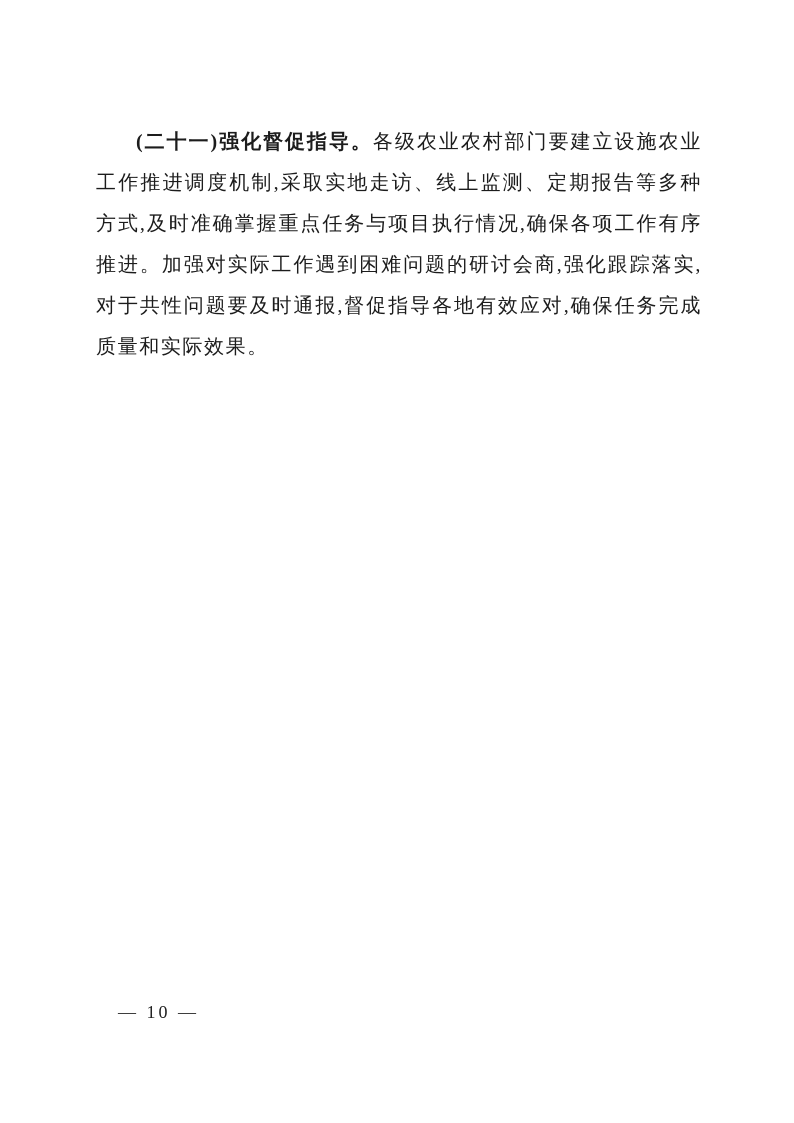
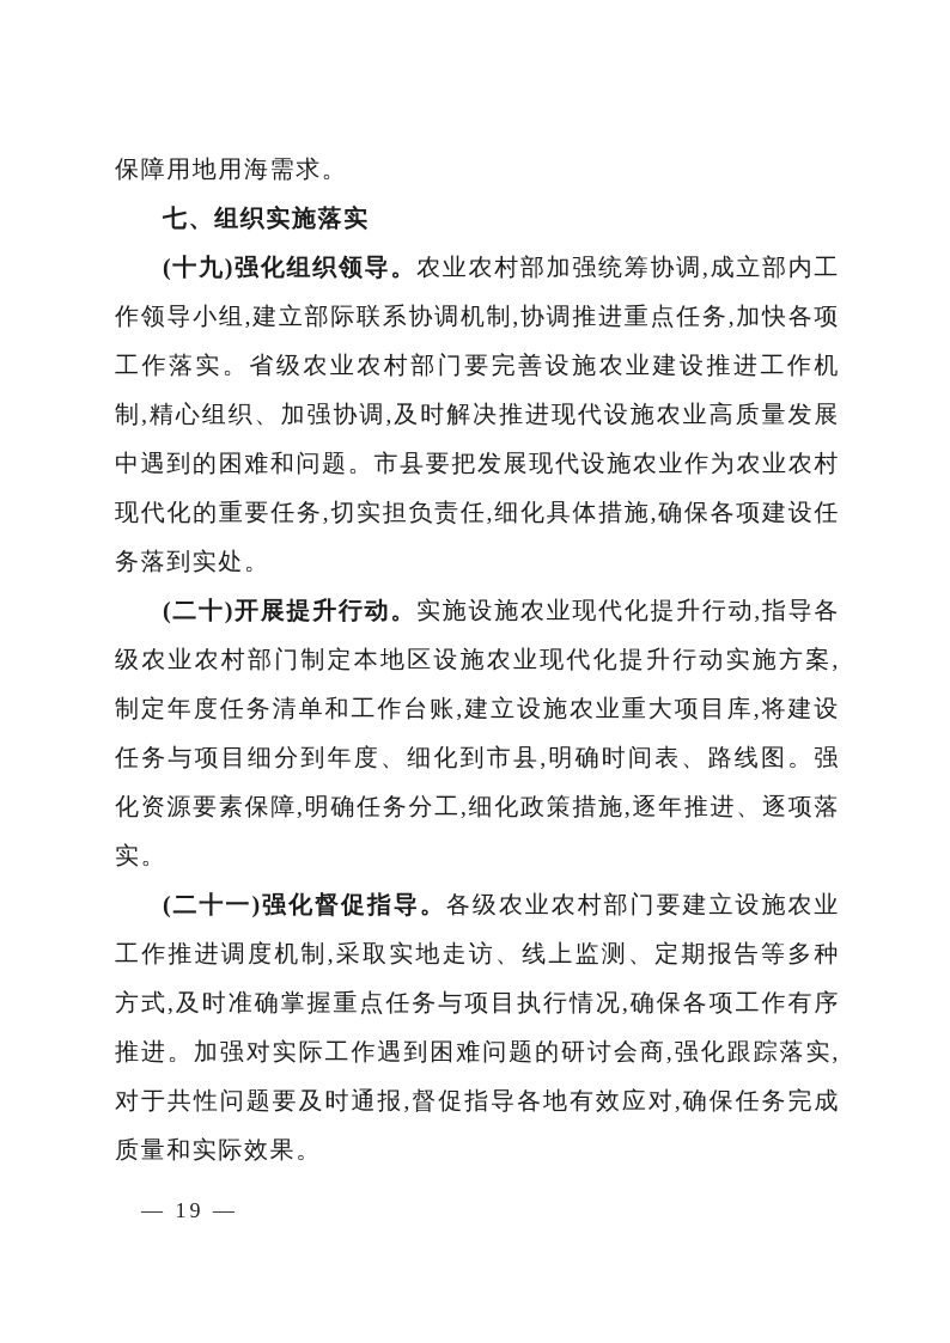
+ 保障用地用海需求。
+ 七、组织实施落实
+ (十九)强化组织领导。农业农村部加强统筹协调,成立部内工作领导小组,建立部际联系协调机制,协调推进重点任务,加快各项工作落实。省级农业农村部门要完善设施农业建设推进工作机制,精心组织、加强协调,及时解决推进现代设施农业高质量发展中遇到的困难和问题。市县要把发展现代设施农业作为农业农村现代化的重要任务,切实担负责任,细化具体措施,确保各项建设任务落到实处。
+ (二十)开展提升行动。实施设施农业现代化提升行动,指导各级农业农村部门制定本地区设施农业现代化提升行动实施方案,制定年度任务清单和工作台账,建立设施农业重大项目库,将建设任务与项目细分到年度、细化到市县,明确时间表、路线图。强化资源要素保障,明确任务分工,细化政策措施,逐年推进、逐项落实。
  (二十一)强化督促指导。各级农业农村部门要建立设施农业工作推进调度机制,采取实地走访、线上监测、定期报告等多种方式,及时准确掌握重点任务与项目执行情况,确保各项工作有序推进。加强对实际工作遇到困难问题的研讨会商,强化跟踪落实,对于共性问题要及时通报,督促指导各地有效应对,确保任务完成质量和实际效果。
- — 10 —
+ — 19 —
